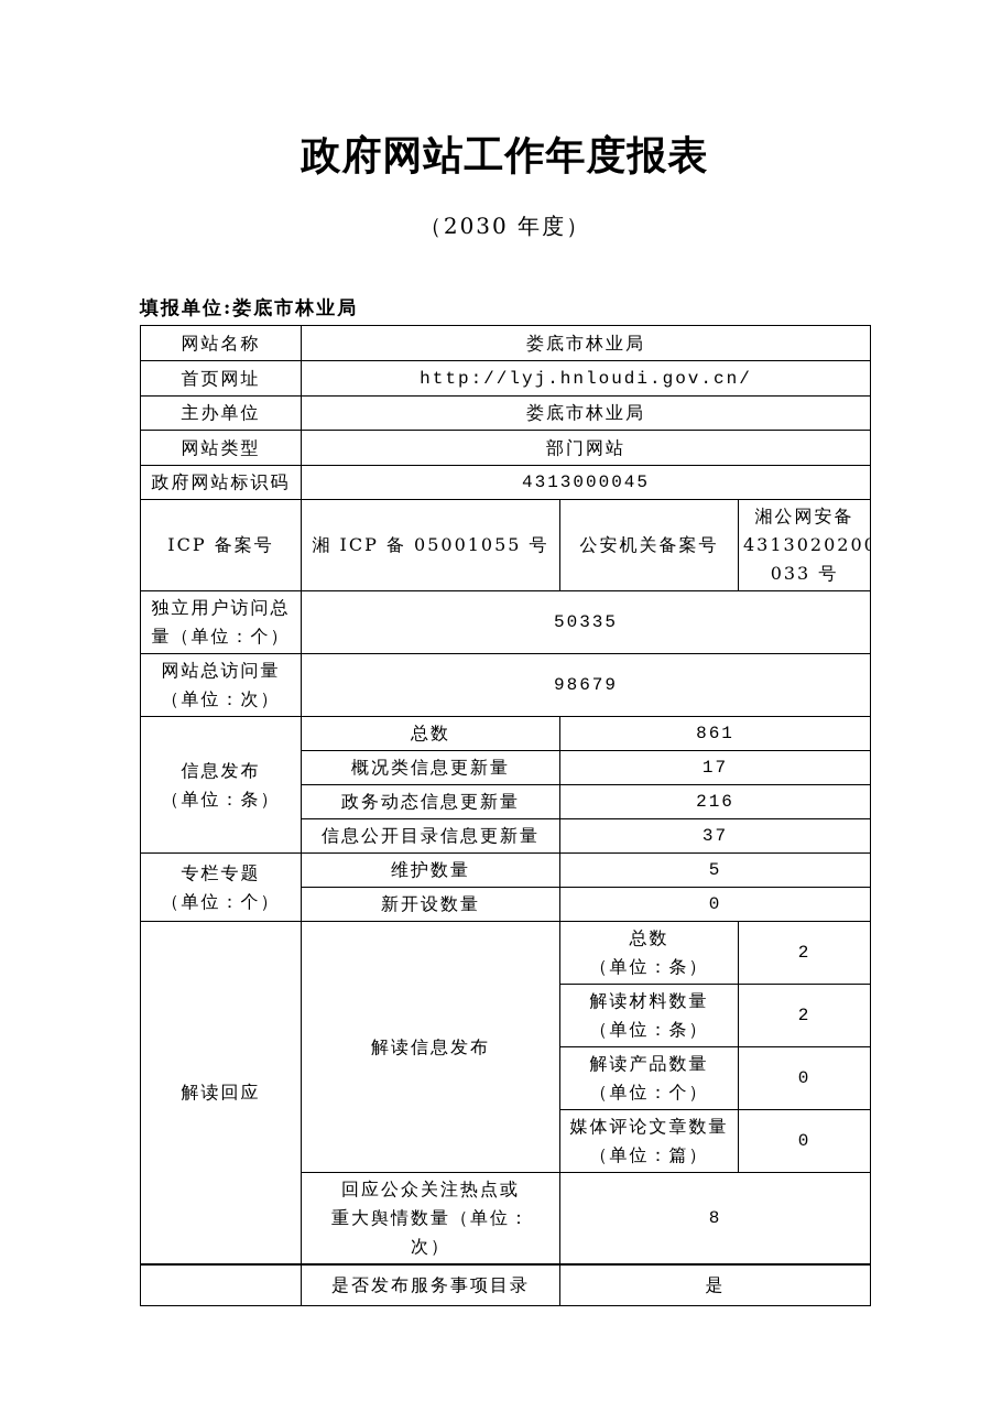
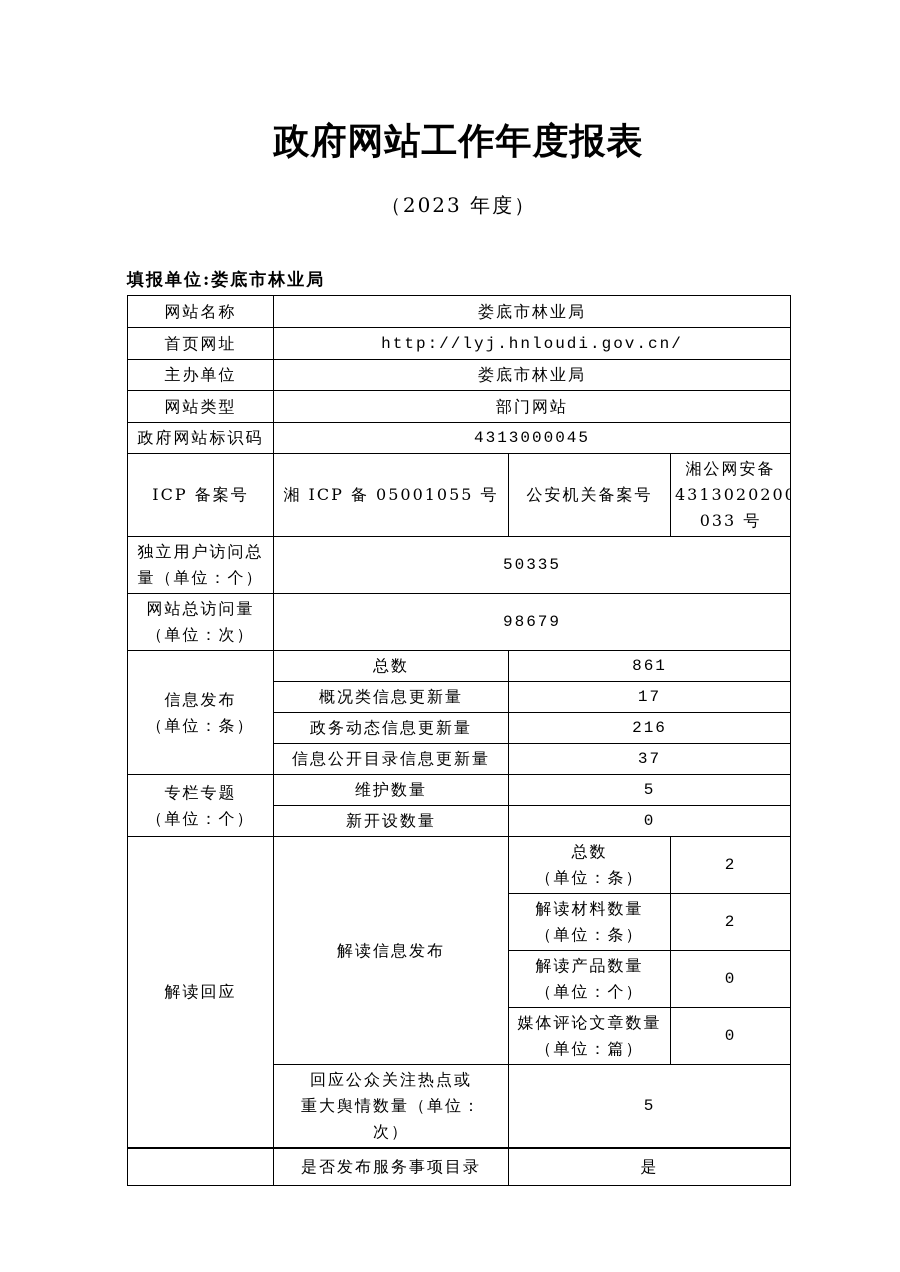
  政府网站工作年度报表
- （2030 年度）
+ （2023 年度）
  填报单位:娄底市林业局
  网站名称	娄底市林业局
  首页网址	http://lyj.hnloudi.gov.cn/
  主办单位	娄底市林业局
  网站类型	部门网站
  政府网站标识码	4313000045
  ICP 备案号	湘 ICP 备 05001055 号	公安机关备案号	湘公网安备 431302020 033 号
  独立用户访问总 量（单位：个）	50335
  网站总访问量 （单位：次）	98679
  信息发布 （单位：条）	总数	861
  概况类信息更新量	17
  政务动态信息更新量	216
  信息公开目录信息更新量	37
  专栏专题 （单位：个）	维护数量	5
  新开设数量	0
  解读回应	解读信息发布	总数 （单位：条）	2
  解读材料数量 （单位：条）	2
  解读产品数量 （单位：个）	0
  媒体评论文章数量 （单位：篇）	0
- 回应公众关注热点或 重大舆情数量（单位： 次）	8
+ 回应公众关注热点或 重大舆情数量（单位： 次）	5
  	是否发布服务事项目录	是
